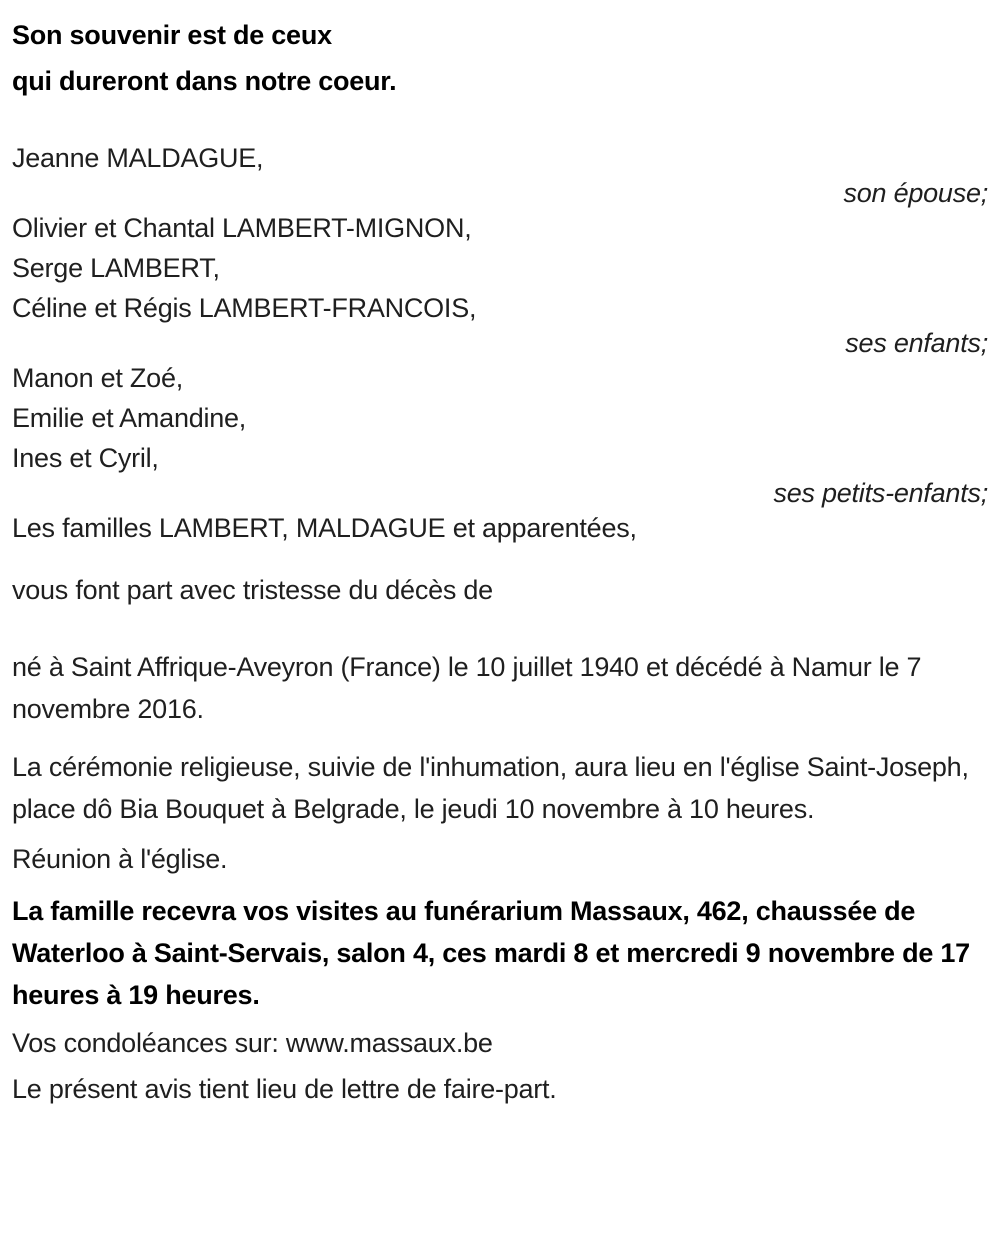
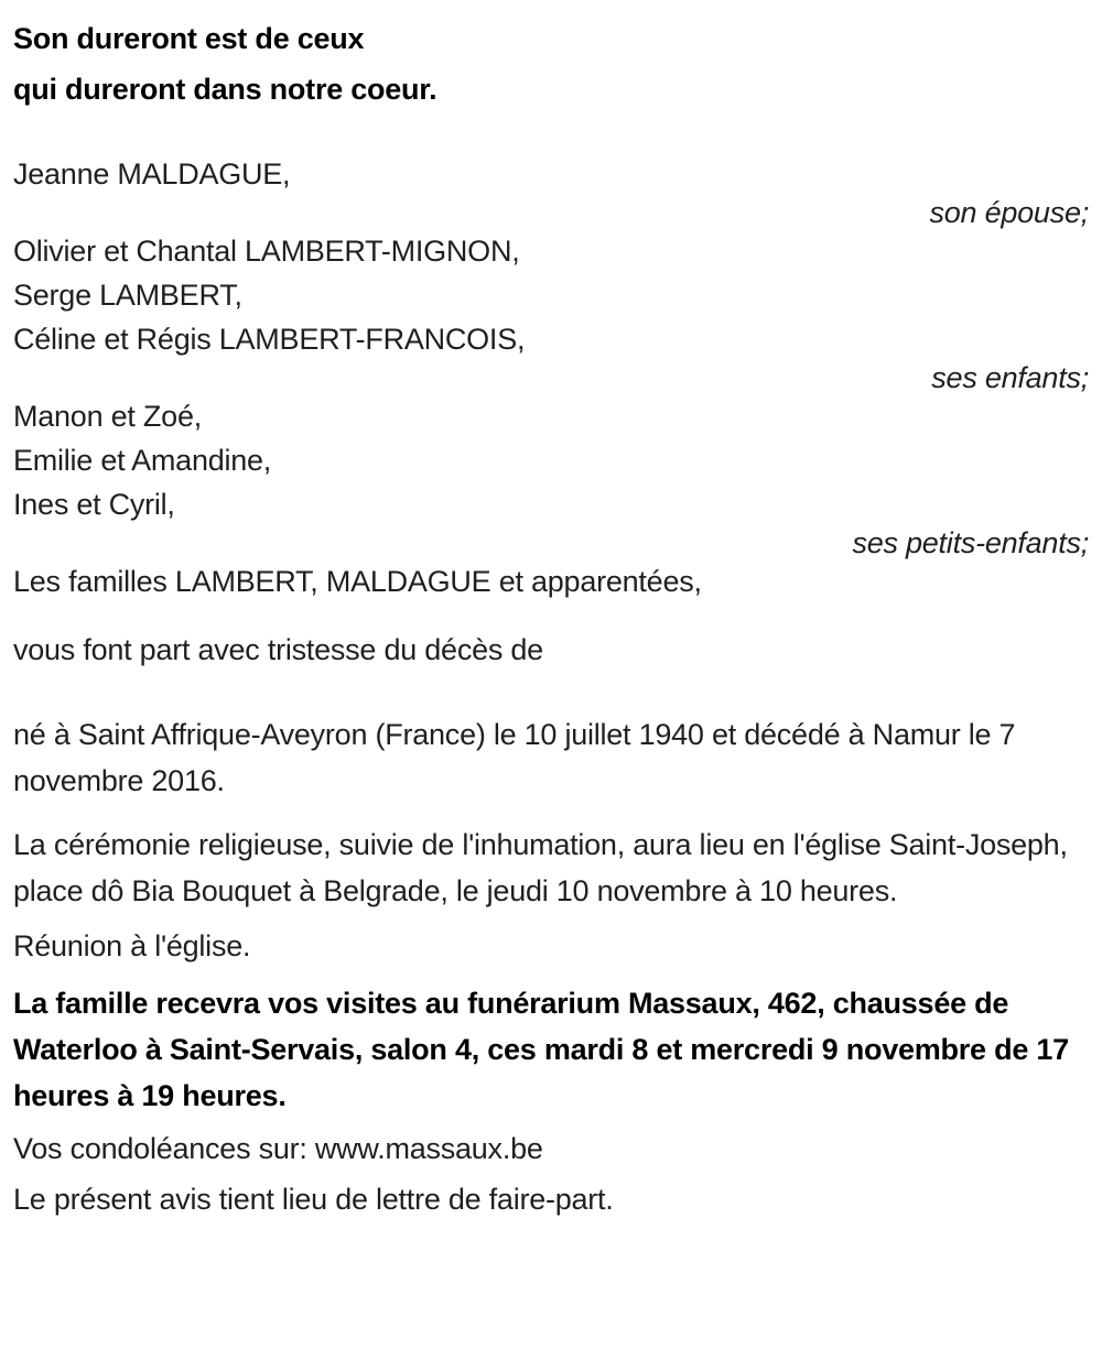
- Son souvenir est de ceux
+ Son dureront est de ceux
  qui dureront dans notre coeur.
  Jeanne MALDAGUE,
  son épouse;
  Olivier et Chantal LAMBERT-MIGNON,
  Serge LAMBERT,
  Céline et Régis LAMBERT-FRANCOIS,
  ses enfants;
  Manon et Zoé,
  Emilie et Amandine,
  Ines et Cyril,
  ses petits-enfants;
  Les familles LAMBERT, MALDAGUE et apparentées,
  vous font part avec tristesse du décès de
  né à Saint Affrique-Aveyron (France) le 10 juillet 1940 et décédé à Namur le 7 novembre 2016.
  La cérémonie religieuse, suivie de l'inhumation, aura lieu en l'église Saint-Joseph, place dô Bia Bouquet à Belgrade, le jeudi 10 novembre à 10 heures.
  Réunion à l'église.
  La famille recevra vos visites au funérarium Massaux, 462, chaussée de Waterloo à Saint-Servais, salon 4, ces mardi 8 et mercredi 9 novembre de 17 heures à 19 heures.
  Vos condoléances sur: www.massaux.be
  Le présent avis tient lieu de lettre de faire-part.
